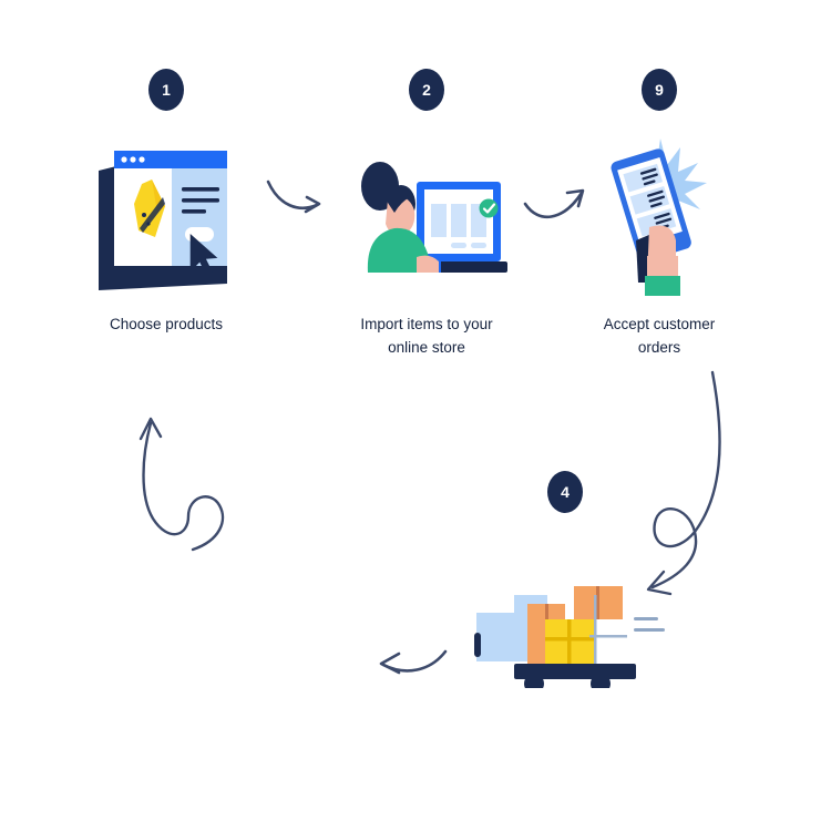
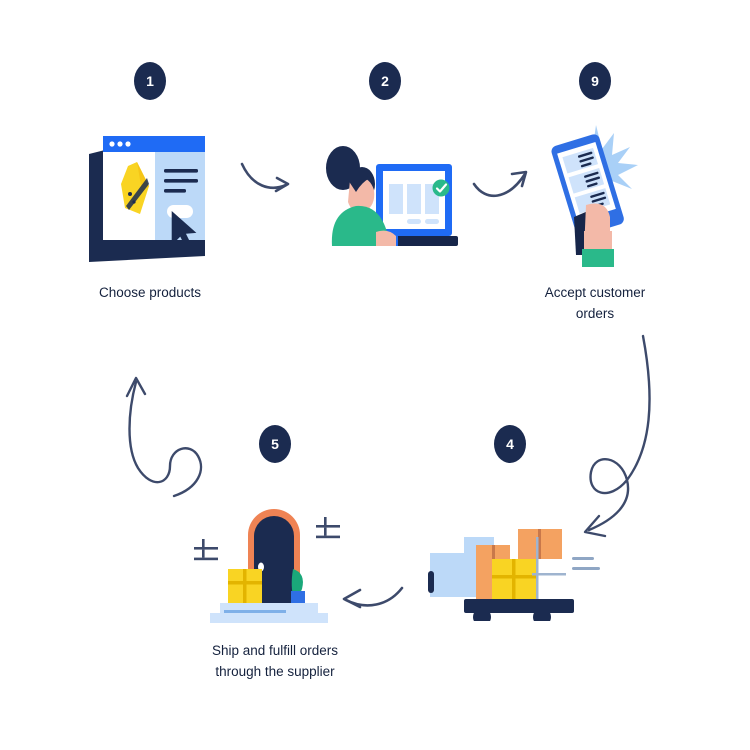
  1
  Choose products
  2
- Import items to your
- online store
  9
  Accept customer
  orders
  4
+ 5
+ Ship and fulfill orders
+ through the supplier
